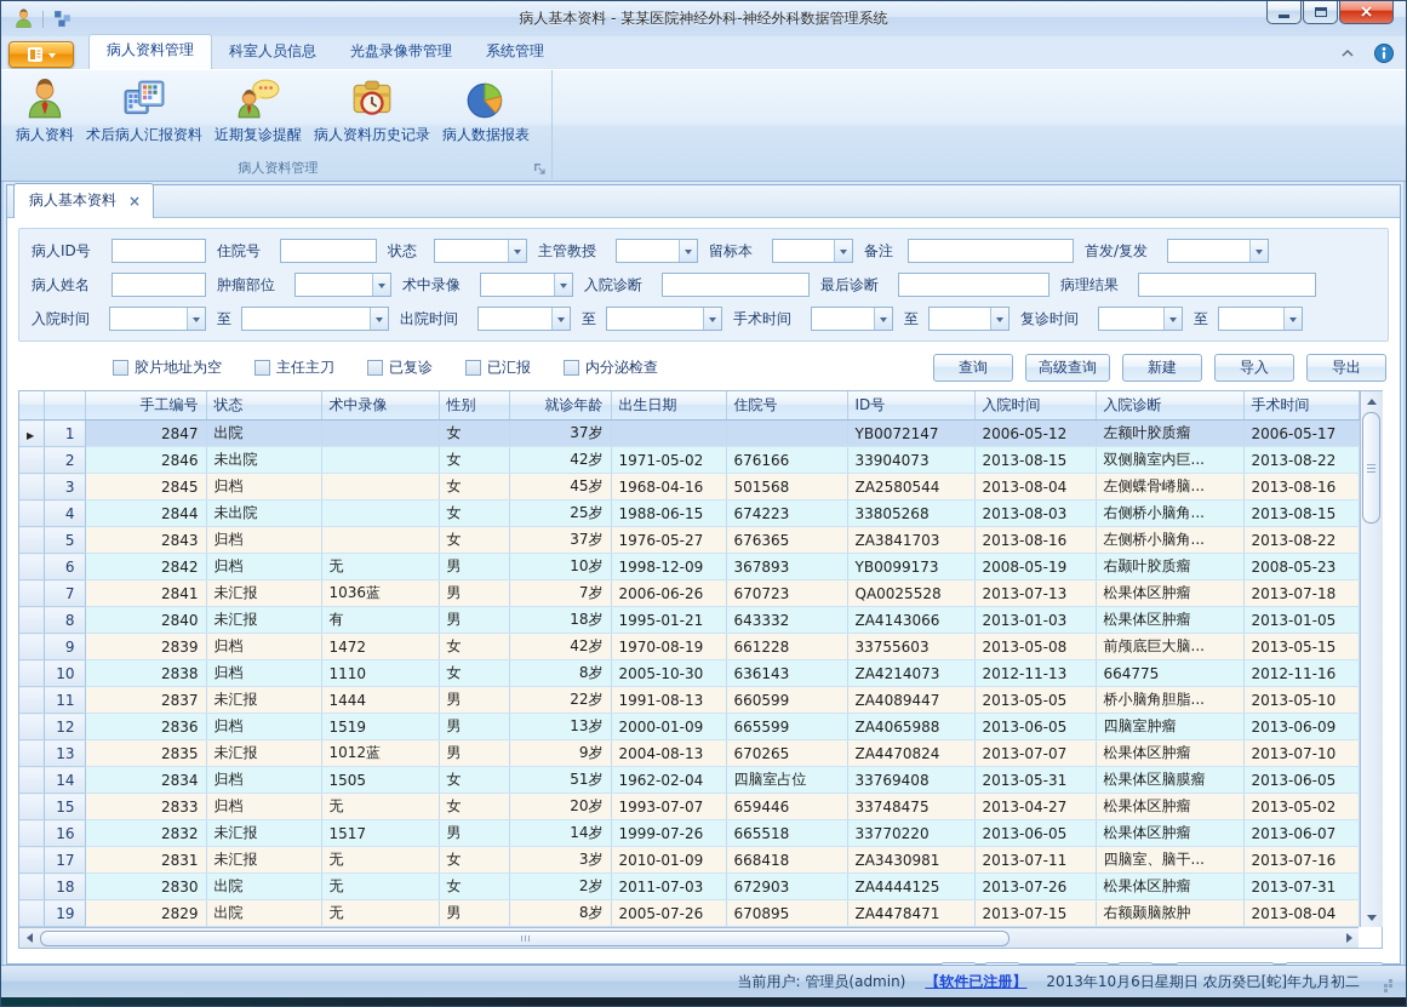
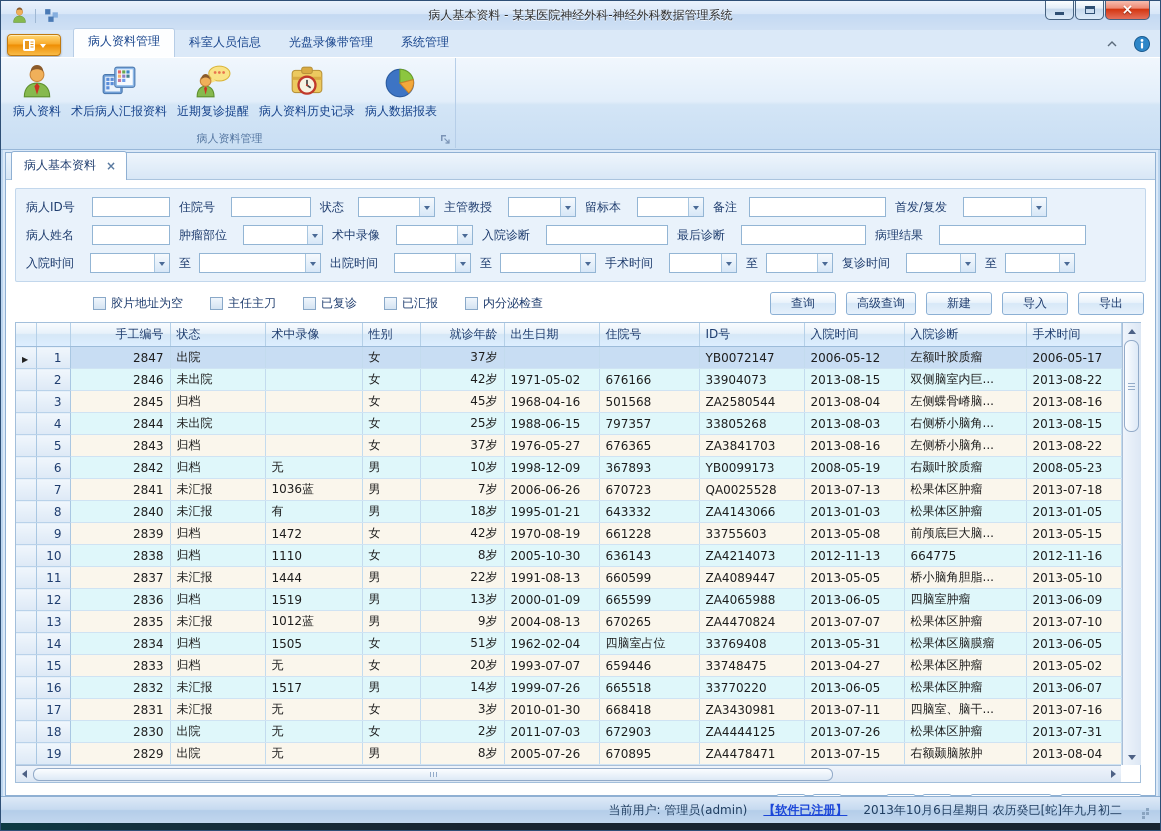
  病人基本资料 - 某某医院神经外科-神经外科数据管理系统
  ×
  病人资料管理
  科室人员信息
  光盘录像带管理
  系统管理
  病人资料
  术后病人汇报资料
  近期复诊提醒
  病人资料历史记录
  病人数据报表
  病人资料管理
  病人基本资料
  ×
  病人ID号
  住院号
  状态
  主管教授
  留标本
  备注
  首发/复发
  病人姓名
  肿瘤部位
  术中录像
  入院诊断
  最后诊断
  病理结果
  入院时间
  至
  出院时间
  至
  手术时间
  至
  复诊时间
  至
  胶片地址为空
  主任主刀
  已复诊
  已汇报
  内分泌检查
  查询
  高级查询
  新建
  导入
  导出
  		手工编号	状态	术中录像	性别	就诊年龄	出生日期	住院号	ID号	入院时间	入院诊断	手术时间
  ▶	1	2847	出院		女	37岁			YB0072147	2006-05-12	左额叶胶质瘤	2006-05-17
  	2	2846	未出院		女	42岁	1971-05-02	676166	33904073	2013-08-15	双侧脑室内巨...	2013-08-22
  	3	2845	归档		女	45岁	1968-04-16	501568	ZA2580544	2013-08-04	左侧蝶骨嵴脑...	2013-08-16
- 	4	2844	未出院		女	25岁	1988-06-15	674223	33805268	2013-08-03	右侧桥小脑角...	2013-08-15
+ 	4	2844	未出院		女	25岁	1988-06-15	797357	33805268	2013-08-03	右侧桥小脑角...	2013-08-15
  	5	2843	归档		女	37岁	1976-05-27	676365	ZA3841703	2013-08-16	左侧桥小脑角...	2013-08-22
  	6	2842	归档	无	男	10岁	1998-12-09	367893	YB0099173	2008-05-19	右颞叶胶质瘤	2008-05-23
  	7	2841	未汇报	1036蓝	男	7岁	2006-06-26	670723	QA0025528	2013-07-13	松果体区肿瘤	2013-07-18
  	8	2840	未汇报	有	男	18岁	1995-01-21	643332	ZA4143066	2013-01-03	松果体区肿瘤	2013-01-05
  	9	2839	归档	1472	女	42岁	1970-08-19	661228	33755603	2013-05-08	前颅底巨大脑...	2013-05-15
  	10	2838	归档	1110	女	8岁	2005-10-30	636143	ZA4214073	2012-11-13	664775	2012-11-16
  	11	2837	未汇报	1444	男	22岁	1991-08-13	660599	ZA4089447	2013-05-05	桥小脑角胆脂...	2013-05-10
  	12	2836	归档	1519	男	13岁	2000-01-09	665599	ZA4065988	2013-06-05	四脑室肿瘤	2013-06-09
  	13	2835	未汇报	1012蓝	男	9岁	2004-08-13	670265	ZA4470824	2013-07-07	松果体区肿瘤	2013-07-10
  	14	2834	归档	1505	女	51岁	1962-02-04	四脑室占位	33769408	2013-05-31	松果体区脑膜瘤	2013-06-05
  	15	2833	归档	无	女	20岁	1993-07-07	659446	33748475	2013-04-27	松果体区肿瘤	2013-05-02
  	16	2832	未汇报	1517	男	14岁	1999-07-26	665518	33770220	2013-06-05	松果体区肿瘤	2013-06-07
- 	17	2831	未汇报	无	女	3岁	2010-01-09	668418	ZA3430981	2013-07-11	四脑室、脑干...	2013-07-16
+ 	17	2831	未汇报	无	女	3岁	2010-01-30	668418	ZA3430981	2013-07-11	四脑室、脑干...	2013-07-16
  	18	2830	出院	无	女	2岁	2011-07-03	672903	ZA4444125	2013-07-26	松果体区肿瘤	2013-07-31
  	19	2829	出院	无	男	8岁	2005-07-26	670895	ZA4478471	2013-07-15	右额颞脑脓肿	2013-08-04
  当前用户: 管理员(admin)
  【软件已注册】
  2013年10月6日星期日 农历癸巳[蛇]年九月初二
